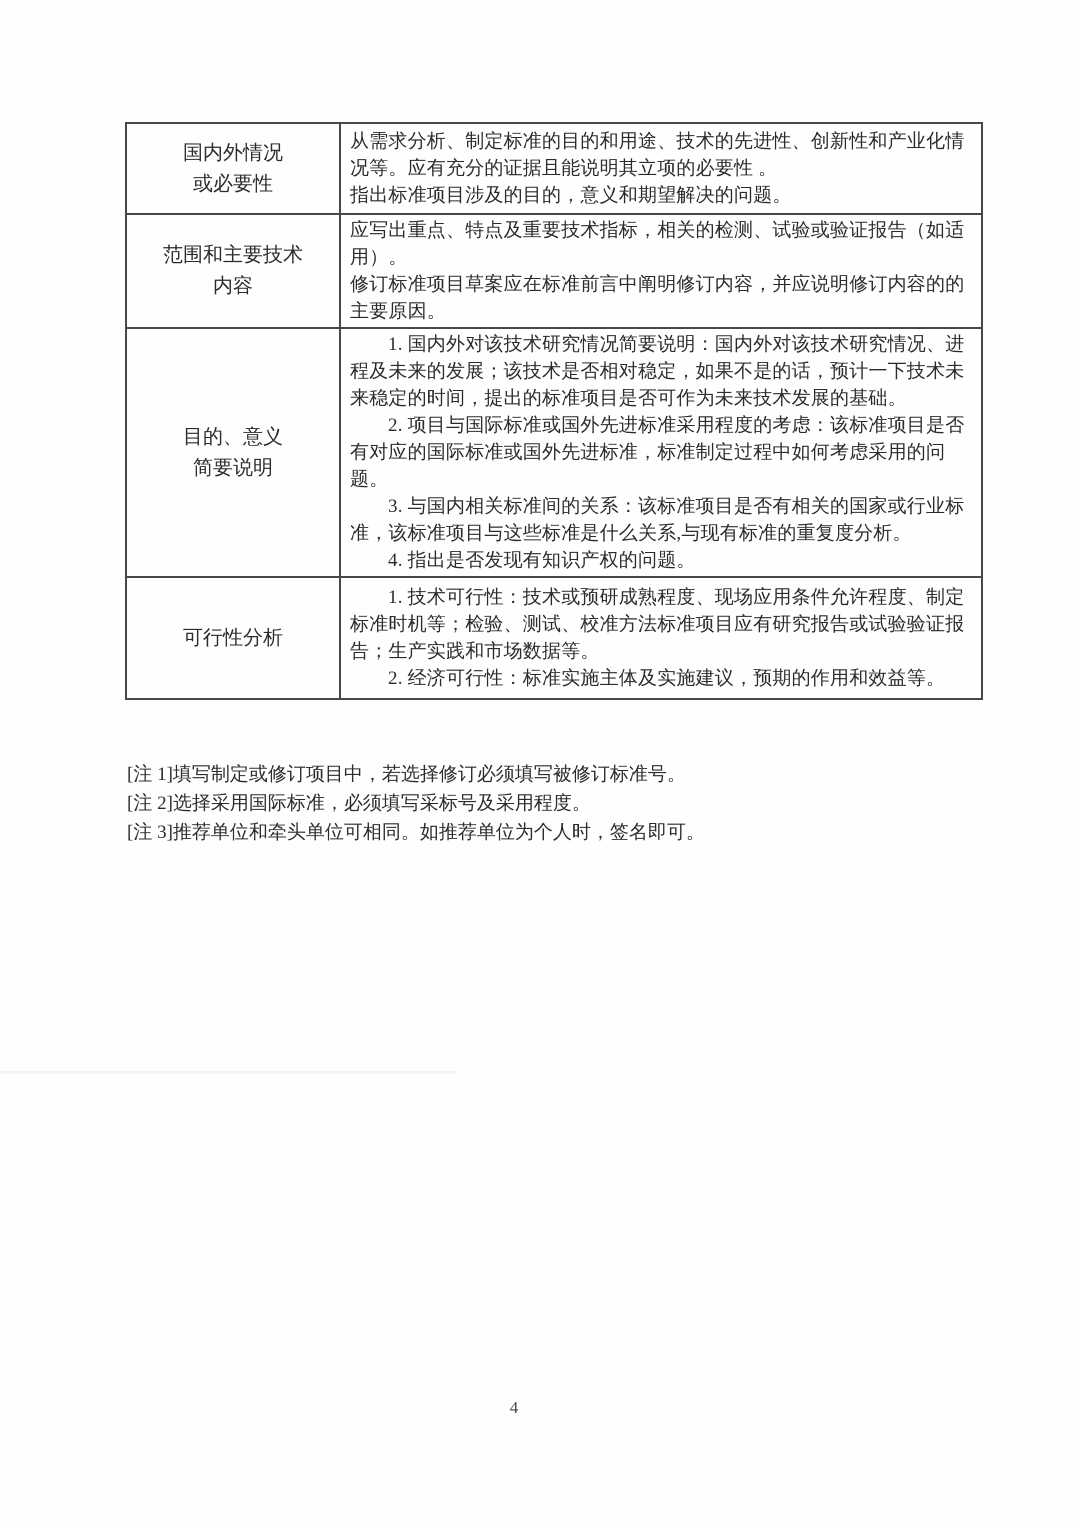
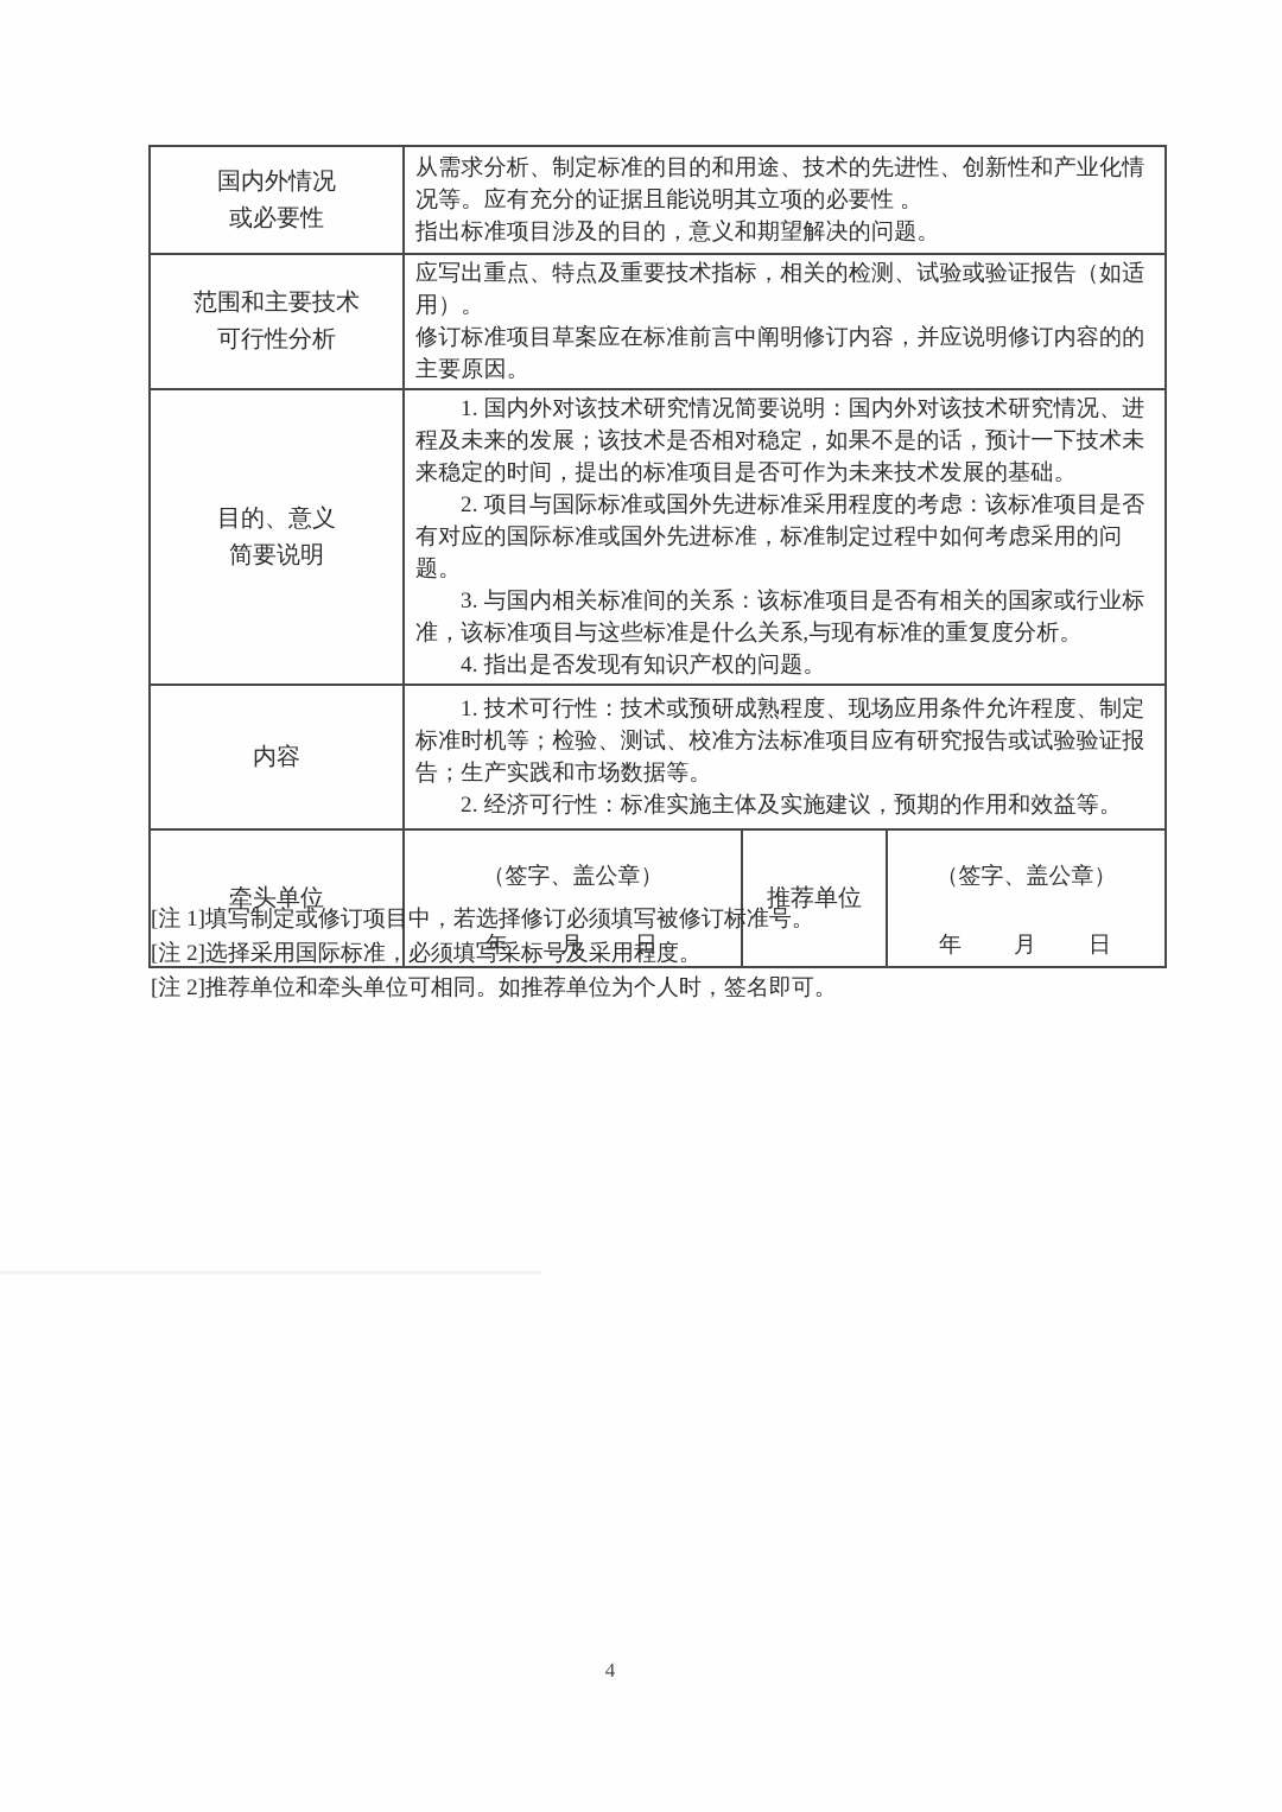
  国内外情况 或必要性	从需求分析、制定标准的目的和用途、技术的先进性、创新性和产业化情况等。应有充分的证据且能说明其立项的必要性 。 指出标准项目涉及的目的，意义和期望解决的问题。
- 范围和主要技术 内容	应写出重点、特点及重要技术指标，相关的检测、试验或验证报告（如适用）。 修订标准项目草案应在标准前言中阐明修订内容，并应说明修订内容的的主要原因。
+ 范围和主要技术 可行性分析	应写出重点、特点及重要技术指标，相关的检测、试验或验证报告（如适用）。 修订标准项目草案应在标准前言中阐明修订内容，并应说明修订内容的的主要原因。
  目的、意义 简要说明	1. 国内外对该技术研究情况简要说明：国内外对该技术研究情况、进程及未来的发展；该技术是否相对稳定，如果不是的话，预计一下技术未来稳定的时间，提出的标准项目是否可作为未来技术发展的基础。 2. 项目与国际标准或国外先进标准采用程度的考虑：该标准项目是否有对应的国际标准或国外先进标准，标准制定过程中如何考虑采用的问题。 3. 与国内相关标准间的关系：该标准项目是否有相关的国家或行业标准，该标准项目与这些标准是什么关系,与现有标准的重复度分析。 4. 指出是否发现有知识产权的问题。
- 可行性分析	1. 技术可行性：技术或预研成熟程度、现场应用条件允许程度、制定标准时机等；检验、测试、校准方法标准项目应有研究报告或试验验证报告；生产实践和市场数据等。 2. 经济可行性：标准实施主体及实施建议，预期的作用和效益等。
+ 内容	1. 技术可行性：技术或预研成熟程度、现场应用条件允许程度、制定标准时机等；检验、测试、校准方法标准项目应有研究报告或试验验证报告；生产实践和市场数据等。 2. 经济可行性：标准实施主体及实施建议，预期的作用和效益等。
+ 牵头单位	（签字、盖公章） 年 月 日	推荐单位	（签字、盖公章） 年 月 日
  [注 1]填写制定或修订项目中，若选择修订必须填写被修订标准号。
  [注 2]选择采用国际标准，必须填写采标号及采用程度。
- [注 3]推荐单位和牵头单位可相同。如推荐单位为个人时，签名即可。
+ [注 2]推荐单位和牵头单位可相同。如推荐单位为个人时，签名即可。
  4
